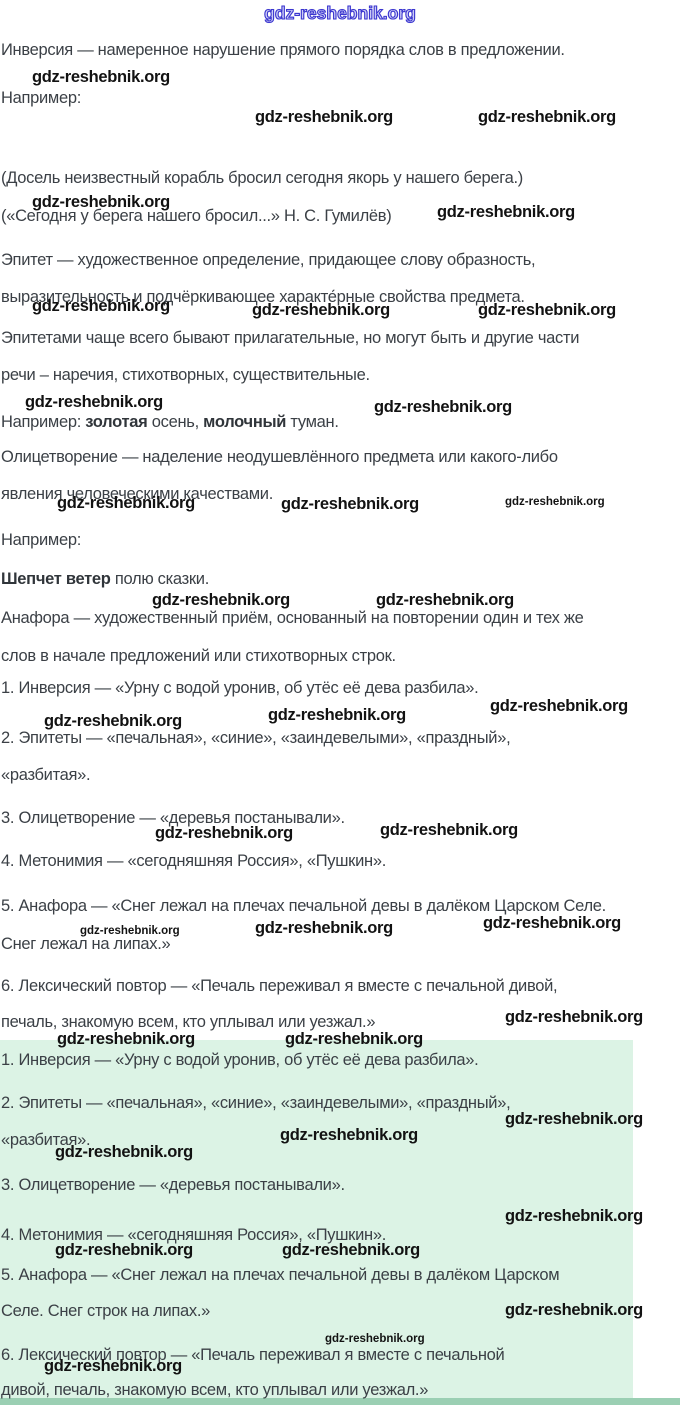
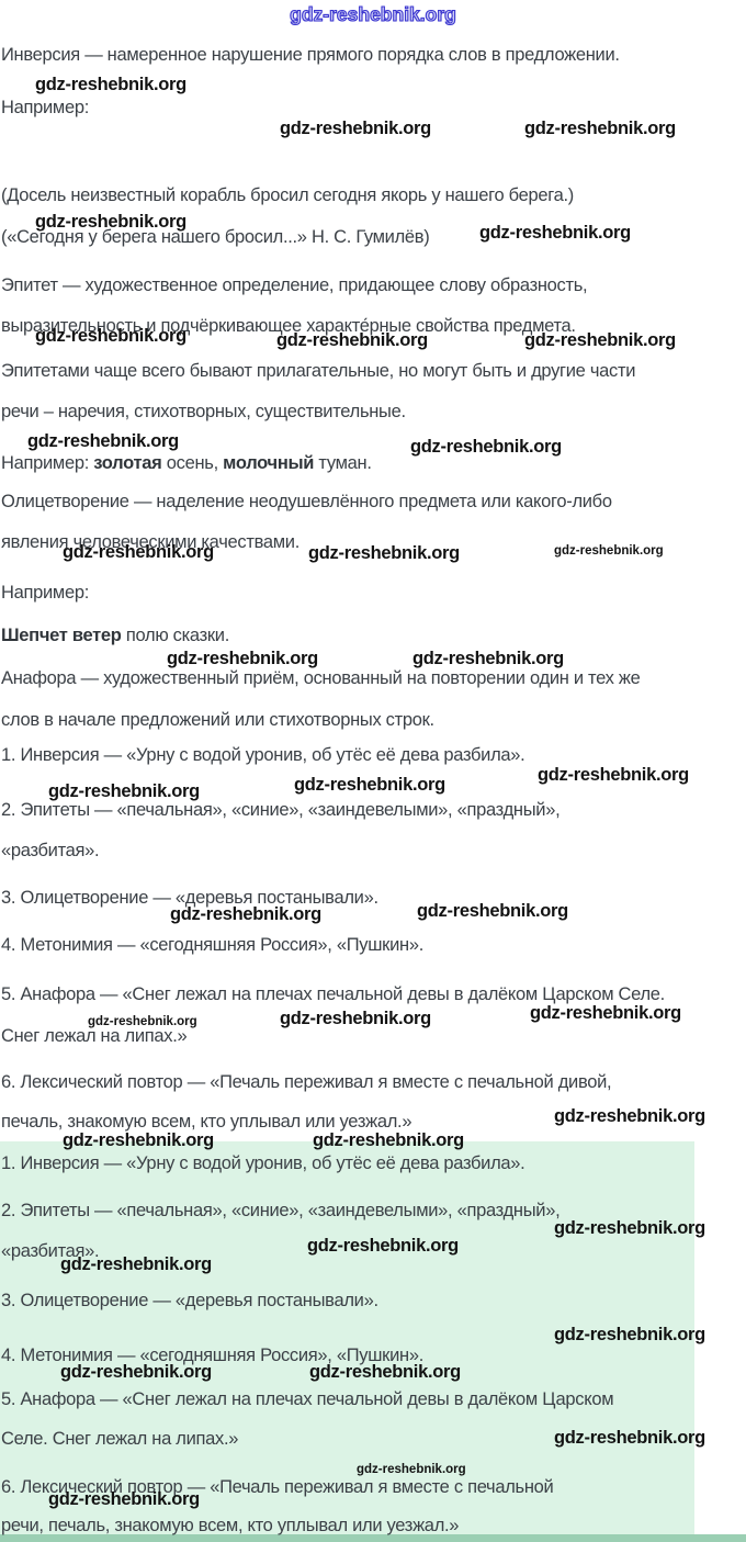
  gdz-reshebnik.org
  Инверсия — намеренное нарушение прямого порядка слов в предложении.
  gdz-reshebnik.org
  Например:
  gdz-reshebnik.org
  gdz-reshebnik.org
  (Досель неизвестный корабль бросил сегодня якорь у нашего берега.)
  gdz-reshebnik.org
  («Сегодня у берега нашего бросил...» Н. С. Гумилёв)
  gdz-reshebnik.org
  Эпитет — художественное определение, придающее слову образность,
  выразительность и подчёркивающее характе́рные свойства предмета.
  gdz-reshebnik.org
  gdz-reshebnik.org
  gdz-reshebnik.org
  Эпитетами чаще всего бывают прилагательные, но могут быть и другие части
  речи – наречия, стихотворных, существительные.
  gdz-reshebnik.org
  gdz-reshebnik.org
  Например: золотая осень, молочный туман.
  Олицетворение — наделение неодушевлённого предмета или какого-либо
  явления человеческими качествами.
  gdz-reshebnik.org
  gdz-reshebnik.org
  gdz-reshebnik.org
  Например:
  Шепчет ветер полю сказки.
  gdz-reshebnik.org
  gdz-reshebnik.org
  Анафора — художественный приём, основанный на повторении один и тех же
  слов в начале предложений или стихотворных строк.
  1. Инверсия — «Урну с водой уронив, об утёс её дева разбила».
  gdz-reshebnik.org
  gdz-reshebnik.org
  gdz-reshebnik.org
  2. Эпитеты — «печальная», «синие», «заиндевелыми», «праздный»,
  «разбитая».
  3. Олицетворение — «деревья постанывали».
  gdz-reshebnik.org
  gdz-reshebnik.org
  4. Метонимия — «сегодняшняя Россия», «Пушкин».
  5. Анафора — «Снег лежал на плечах печальной девы в далёком Царском Селе.
  gdz-reshebnik.org
  gdz-reshebnik.org
  gdz-reshebnik.org
  Снег лежал на липах.»
  6. Лексический повтор — «Печаль переживал я вместе с печальной дивой,
  печаль, знакомую всем, кто уплывал или уезжал.»
  gdz-reshebnik.org
  gdz-reshebnik.org
  gdz-reshebnik.org
  1. Инверсия — «Урну с водой уронив, об утёс её дева разбила».
  2. Эпитеты — «печальная», «синие», «заиндевелыми», «праздный»,
  gdz-reshebnik.org
  «разбитая».
  gdz-reshebnik.org
  gdz-reshebnik.org
  3. Олицетворение — «деревья постанывали».
  gdz-reshebnik.org
  4. Метонимия — «сегодняшняя Россия», «Пушкин».
  gdz-reshebnik.org
  gdz-reshebnik.org
  5. Анафора — «Снег лежал на плечах печальной девы в далёком Царском
- Селе. Снег строк на липах.»
+ Селе. Снег лежал на липах.»
  gdz-reshebnik.org
  gdz-reshebnik.org
  6. Лексический повтор — «Печаль переживал я вместе с печальной
  gdz-reshebnik.org
- дивой, печаль, знакомую всем, кто уплывал или уезжал.»
+ речи, печаль, знакомую всем, кто уплывал или уезжал.»
